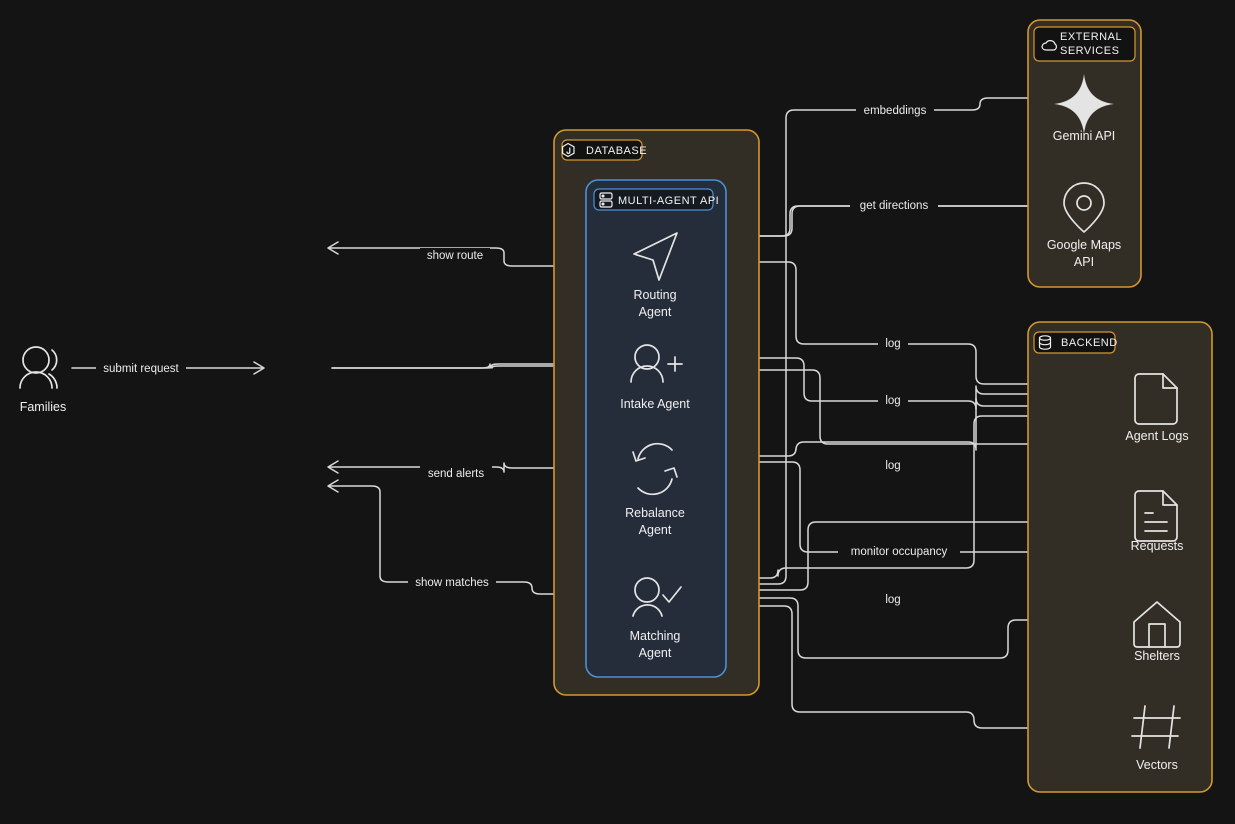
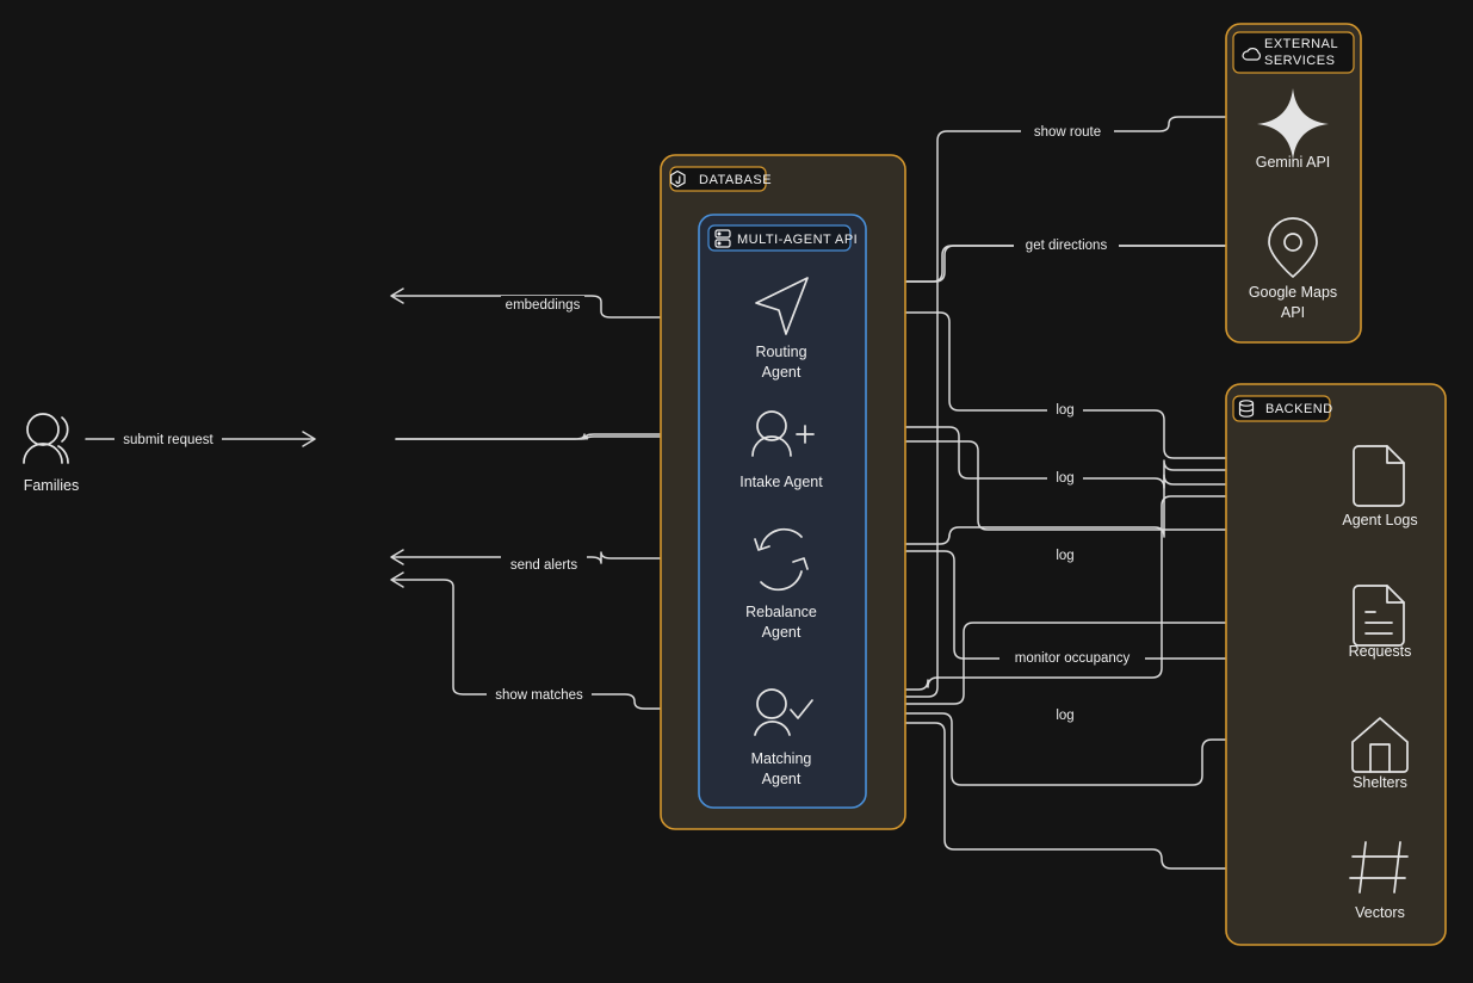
  submit request
- show route
+ embeddings
  send alerts
  show matches
- embeddings
+ show route
  get directions
  log
  log
  log
  log
  monitor occupancy
  DATABASE
  MULTI-AGENT API
  Routing
  Agent
  Intake Agent
  Rebalance
  Agent
  Matching
  Agent
  EXTERNAL
  SERVICES
  Gemini API
  Google Maps
  API
  BACKEND
  Agent Logs
  Requests
  Shelters
  Vectors
  Families
